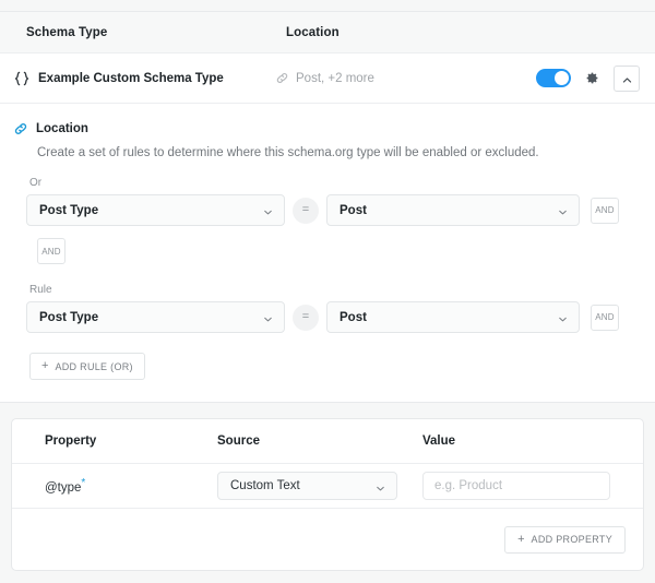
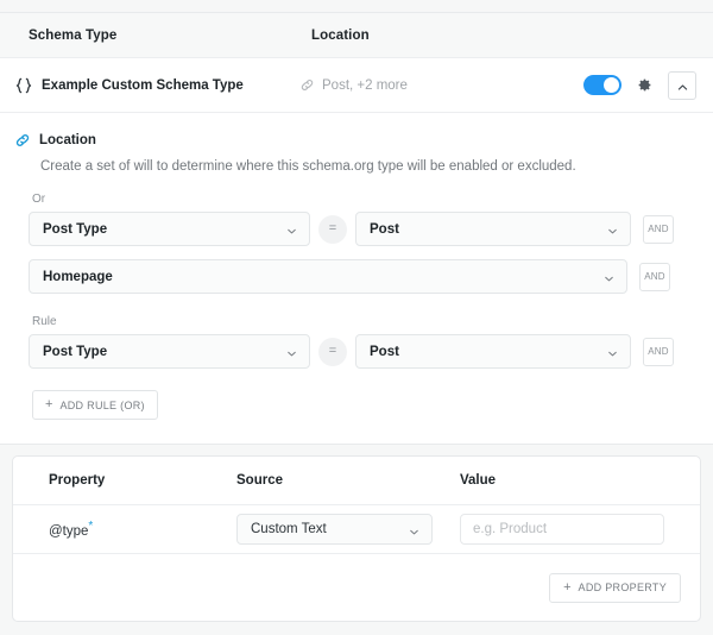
  Schema Type
  Location
  Example Custom Schema Type
  Post, +2 more
  Location
- Create a set of rules to determine where this schema.org type will be enabled or excluded.
+ Create a set of will to determine where this schema.org type will be enabled or excluded.
  Or
  Post Type
  =
  Post
  AND
+ Homepage
  AND
  Rule
  Post Type
  =
  Post
  AND
  +
  ADD RULE (OR)
  Property
  Source
  Value
  @type*
  Custom Text
  e.g. Product
  +
  ADD PROPERTY
